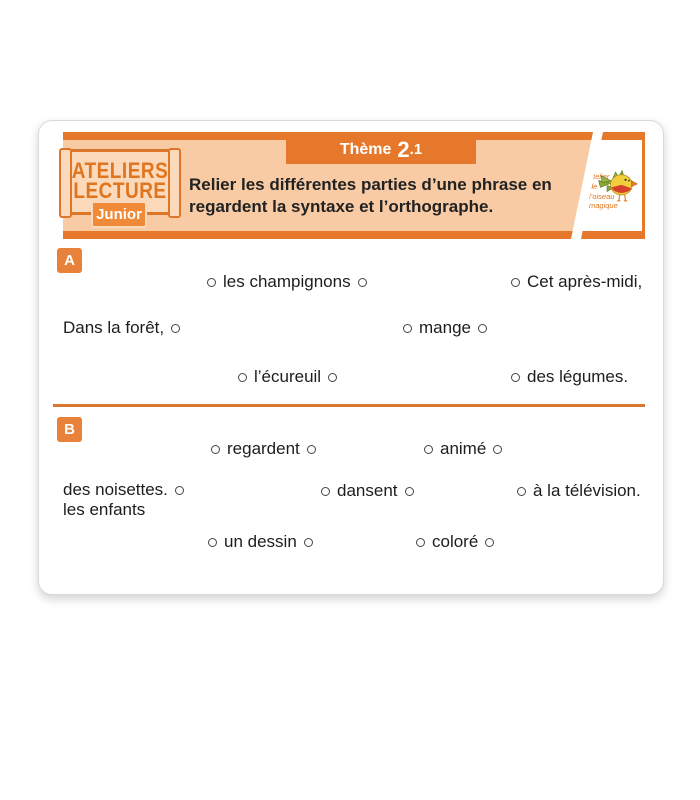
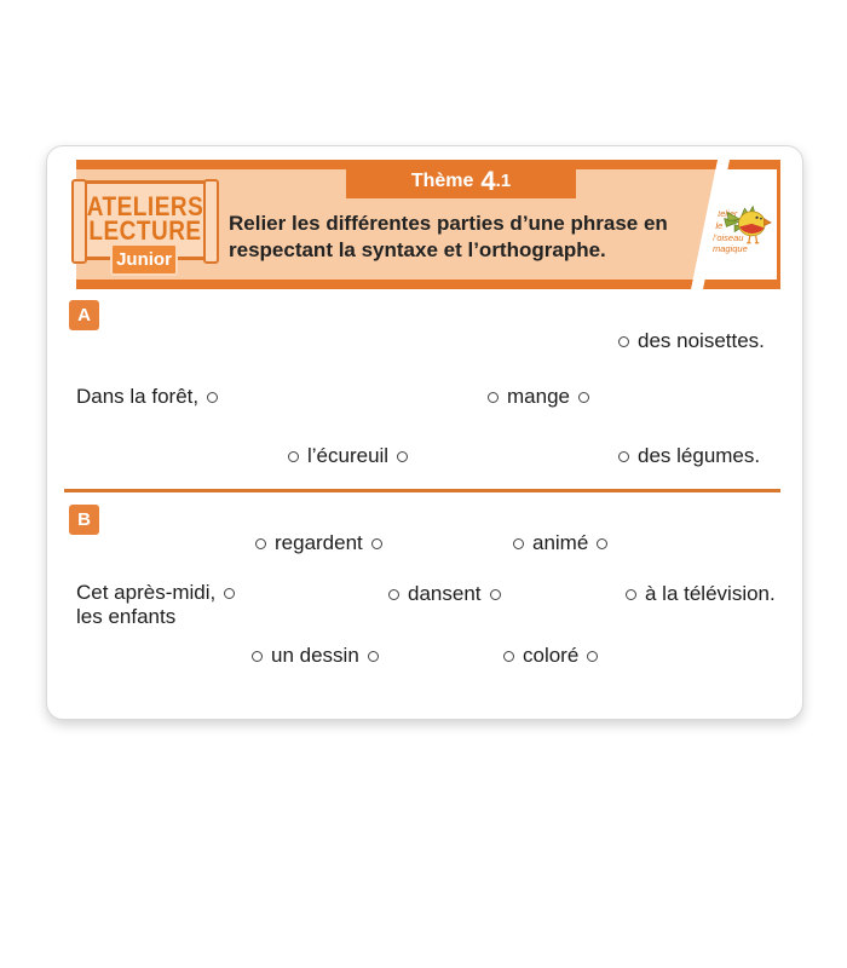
  teler
  ’oiseau
  magique
  Thème
- 2
+ 4
  .1
- Relier les différentes parties d’une phrase en regardent la syntaxe et l’orthographe.
+ Relier les différentes parties d’une phrase en respectant la syntaxe et l’orthographe.
  ATELIERS
  LECTURE
  Junior
  A
- les champignons
- Cet après-midi,
+ des noisettes.
  Dans la forêt,
  mange
  l’écureuil
  des légumes.
  B
  regardent
  animé
- des noisettes.
+ Cet après-midi,
  les enfants
  dansent
  à la télévision.
  un dessin
  coloré
